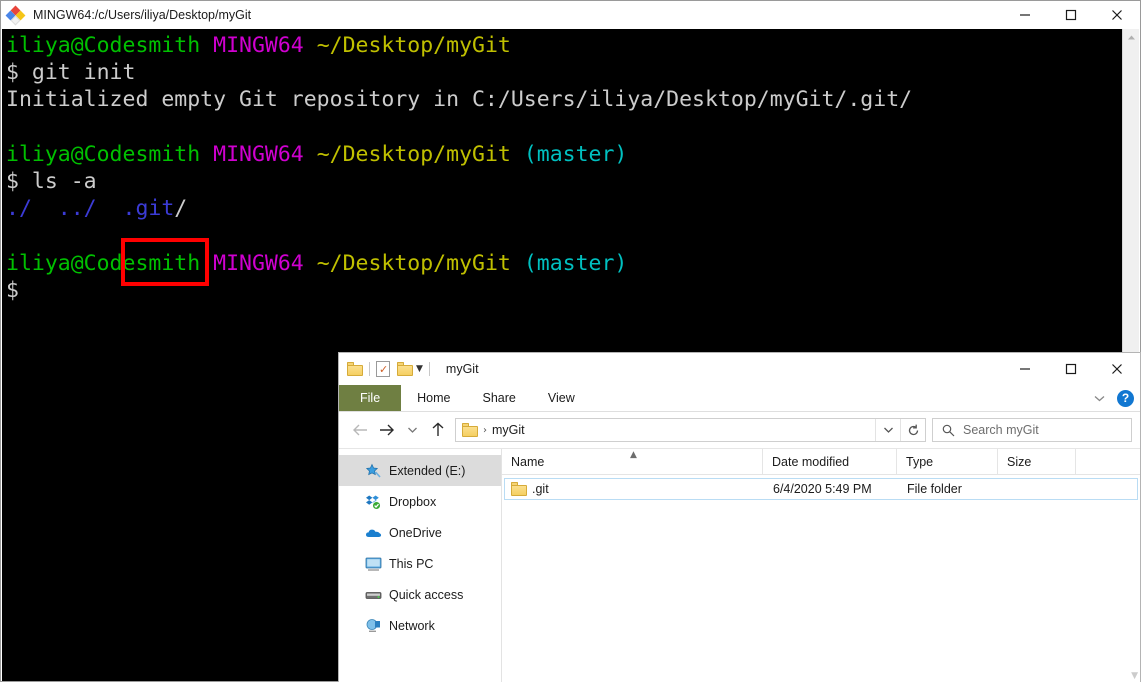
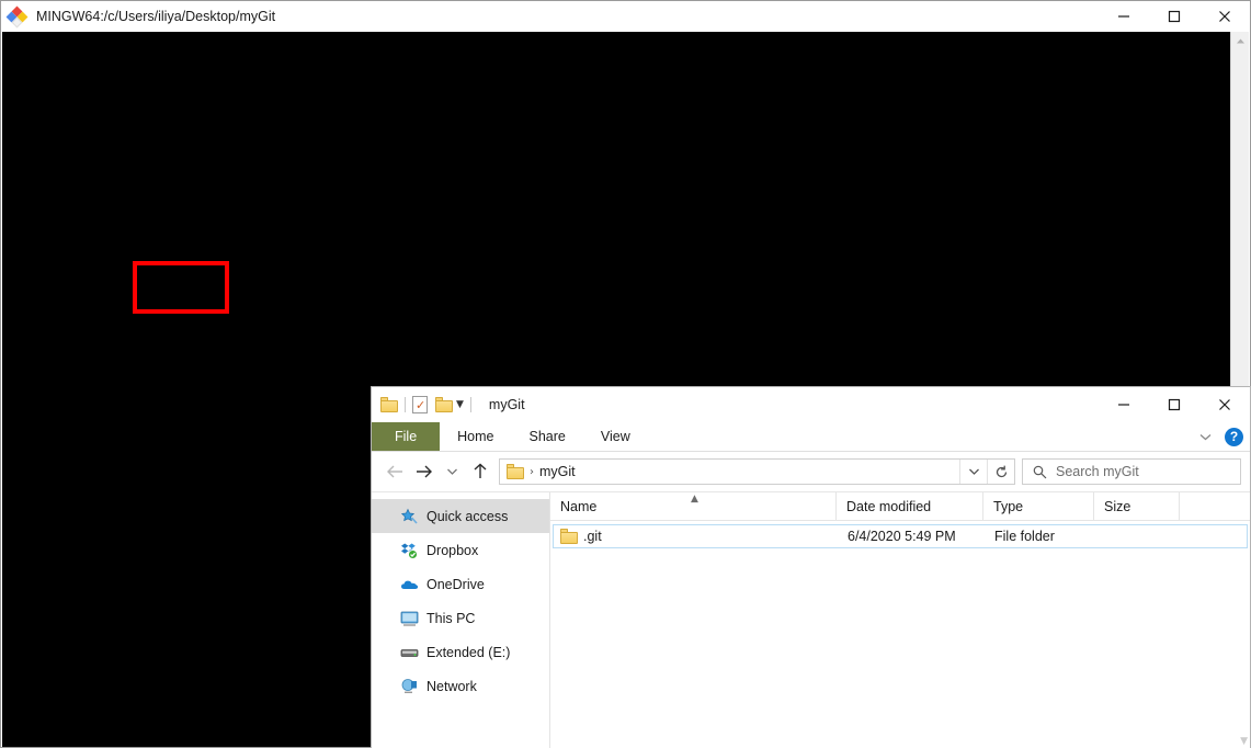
  MINGW64:/c/Users/iliya/Desktop/myGit
- iliya@Codesmith MINGW64 ~/Desktop/myGit $ git init Initialized empty Git repository in C:/Users/iliya/Desktop/myGit/.git/ iliya@Codesmith MINGW64 ~/Desktop/myGit (master) $ ls -a ./ ../ .git/ iliya@Codesmith MINGW64 ~/Desktop/myGit (master) $
  ✓
  ▼
  myGit
  File
  Home
  Share
  View
  ?
  ›
  myGit
  Search myGit
- Extended (E:)
+ Quick access
  Dropbox
  OneDrive
  This PC
- Quick access
+ Extended (E:)
  Network
  Name
  ▲
  Date modified
  Type
  Size
  .git
  6/4/2020 5:49 PM
  File folder
  ▼
